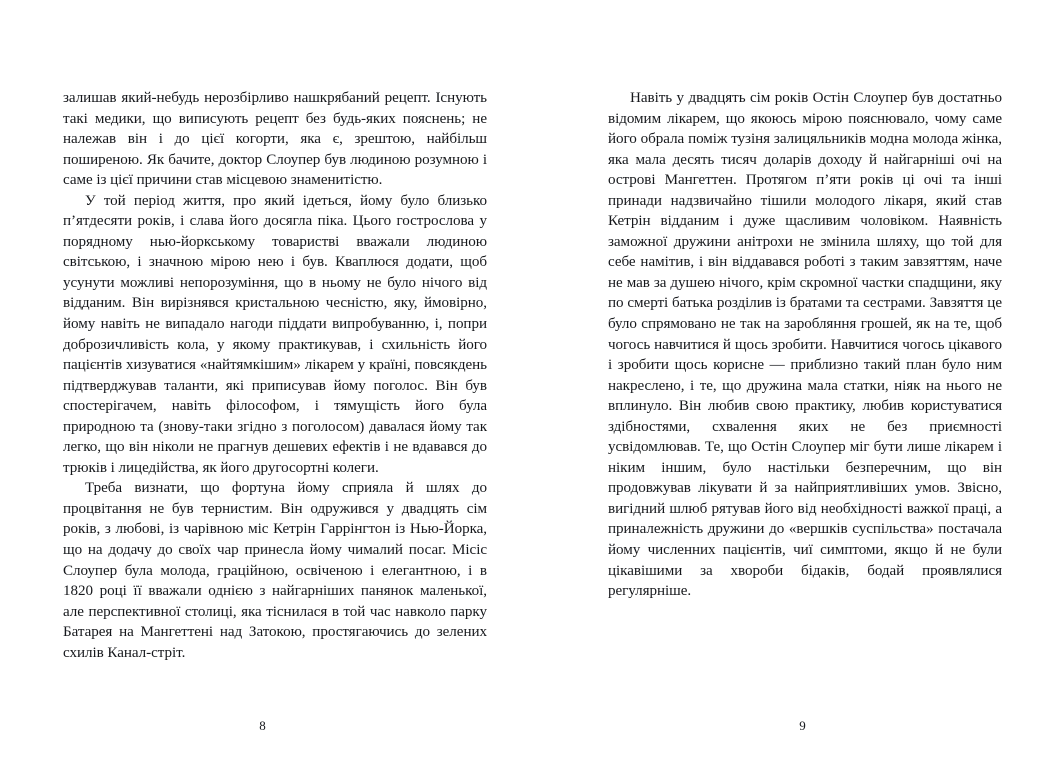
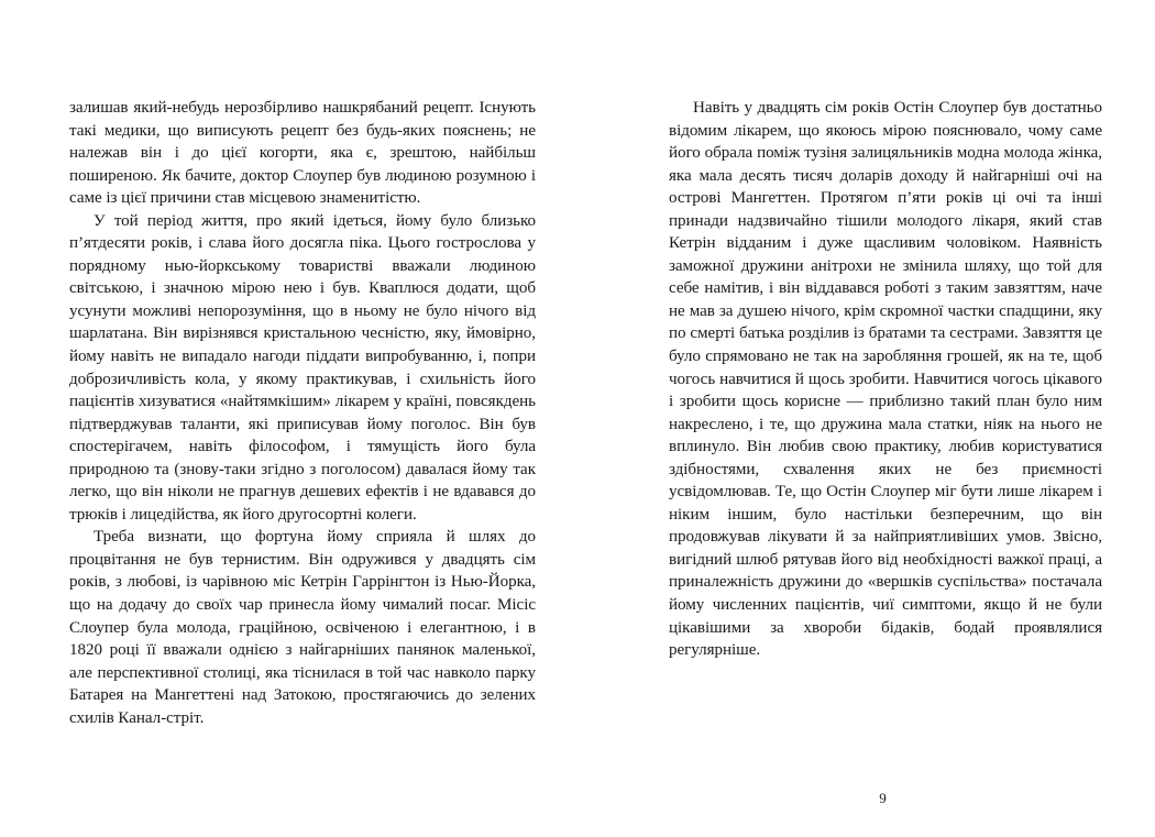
  залишав який-небудь нерозбірливо нашкрябаний рецепт. Існують такі медики, що виписують рецепт без будь-яких пояснень; не належав він і до цієї когорти, яка є, зрештою, найбільш поширеною. Як бачите, доктор Слоупер був людиною розумною і саме із цієї причини став місцевою знаменитістю.
- У той період життя, про який ідеться, йому було близько п’ятдесяти років, і слава його досягла піка. Цього гострослова у порядному нью-йоркському товаристві вважали людиною світською, і значною мірою нею і був. Кваплюся додати, щоб усунути можливі непорозуміння, що в ньому не було нічого від відданим. Він вирізнявся кристальною чесністю, яку, ймовірно, йому навіть не випадало нагоди піддати випробуванню, і, попри доброзичливість кола, у якому практикував, і схильність його пацієнтів хизуватися «найтямкішим» лікарем у країні, повсякдень підтверджував таланти, які приписував йому поголос. Він був спостерігачем, навіть філософом, і тямущість його була природною та (знову-таки згідно з поголосом) давалася йому так легко, що він ніколи не прагнув дешевих ефектів і не вдавався до трюків і лицедійства, як його другосортні колеги.
+ У той період життя, про який ідеться, йому було близько п’ятдесяти років, і слава його досягла піка. Цього гострослова у порядному нью-йоркському товаристві вважали людиною світською, і значною мірою нею і був. Кваплюся додати, щоб усунути можливі непорозуміння, що в ньому не було нічого від шарлатана. Він вирізнявся кристальною чесністю, яку, ймовірно, йому навіть не випадало нагоди піддати випробуванню, і, попри доброзичливість кола, у якому практикував, і схильність його пацієнтів хизуватися «найтямкішим» лікарем у країні, повсякдень підтверджував таланти, які приписував йому поголос. Він був спостерігачем, навіть філософом, і тямущість його була природною та (знову-таки згідно з поголосом) давалася йому так легко, що він ніколи не прагнув дешевих ефектів і не вдавався до трюків і лицедійства, як його другосортні колеги.
  Треба визнати, що фортуна йому сприяла й шлях до процвітання не був тернистим. Він одружився у двадцять сім років, з любові, із чарівною міс Кетрін Гаррінгтон із Нью-Йорка, що на додачу до своїх чар принесла йому чималий посаг. Місіс Слоупер була молода, граційною, освіченою і елегантною, і в 1820 році її вважали однією з найгарніших панянок маленької, але перспективної столиці, яка тіснилася в той час навколо парку Батарея на Мангеттені над Затокою, простягаючись до зелених схилів Канал-стріт.
- 8
  Навіть у двадцять сім років Остін Слоупер був достатньо відомим лікарем, що якоюсь мірою пояснювало, чому саме його обрала поміж тузіня залицяльників модна молода жінка, яка мала десять тисяч доларів доходу й найгарніші очі на острові Мангеттен. Протягом п’яти років ці очі та інші принади надзвичайно тішили молодого лікаря, який став Кетрін відданим і дуже щасливим чоловіком. Наявність заможної дружини анітрохи не змінила шляху, що той для себе намітив, і він віддавався роботі з таким завзяттям, наче не мав за душею нічого, крім скромної частки спадщини, яку по смерті батька розділив із братами та сестрами. Завзяття це було спрямовано не так на заробляння грошей, як на те, щоб чогось навчитися й щось зробити. Навчитися чогось цікавого і зробити щось корисне — приблизно такий план було ним накреслено, і те, що дружина мала статки, ніяк на нього не вплинуло. Він любив свою практику, любив користуватися здібностями, схвалення яких не без приємності усвідомлював. Те, що Остін Слоупер міг бути лише лікарем і ніким іншим, було настільки безперечним, що він продовжував лікувати й за найприятливіших умов. Звісно, вигідний шлюб рятував його від необхідності важкої праці, а приналежність дружини до «вершків суспільства» постачала йому численних пацієнтів, чиї симптоми, якщо й не були цікавішими за хвороби бідаків, бодай проявлялися регулярніше.
  9
